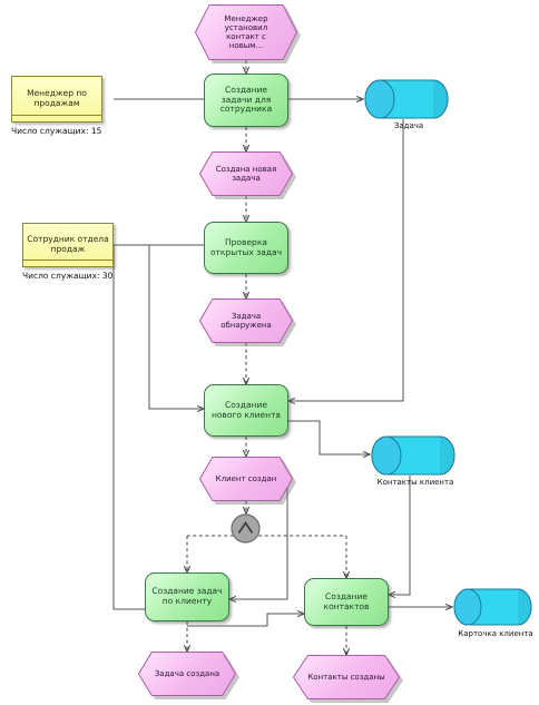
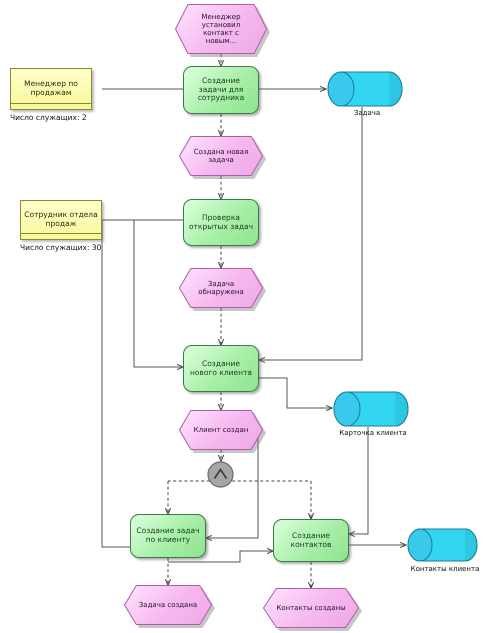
  установил
  контакт с
  новым...
  Менеджер по
  продажам
- Число служащих: 15
+ Число служащих: 2
  Создание
  задачи для
  сотрудника
  Задача
  Создана новая
  задача
  Сотрудник отдела
  продаж
  Число служащих: 30
  Проверка
  открытых задач
  Задача
  обнаружена
  Создание
  нового клиента
- Контакты клиента
+ Карточка клиента
  Клиент создан
  Создание задач
  по клиенту
  Создание
  контактов
- Карточка клиента
+ Контакты клиента
  Задача создана
  Контакты созданы
